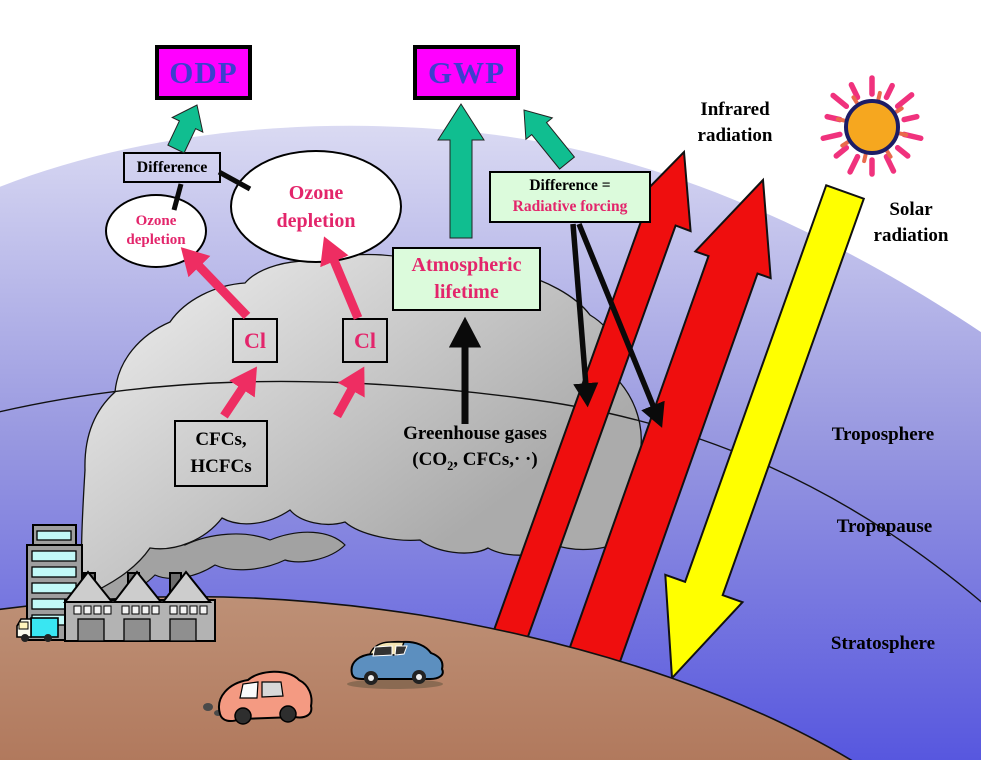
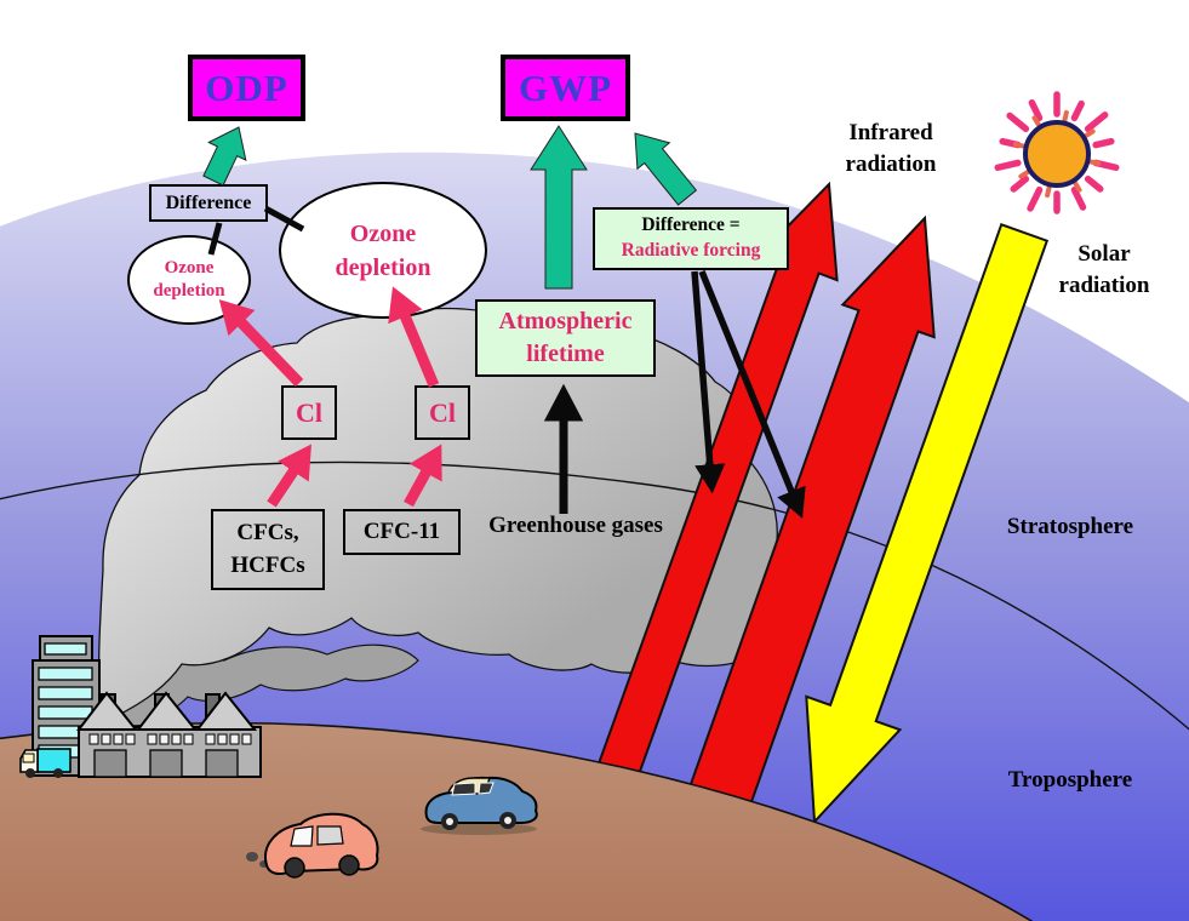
  ODP
  GWP
  Difference
  Ozone
  depletion
  Ozone
  depletion
  Difference =
  Radiative forcing
  Atmospheric
  lifetime
  Cl
  Cl
  CFCs,
  HCFCs
+ CFC-11
  Greenhouse gases
- (CO2, CFCs,· ·)
  Infrared
  radiation
  Solar
  radiation
- Troposphere
+ Stratosphere
- Tropopause
- Stratosphere
+ Troposphere
